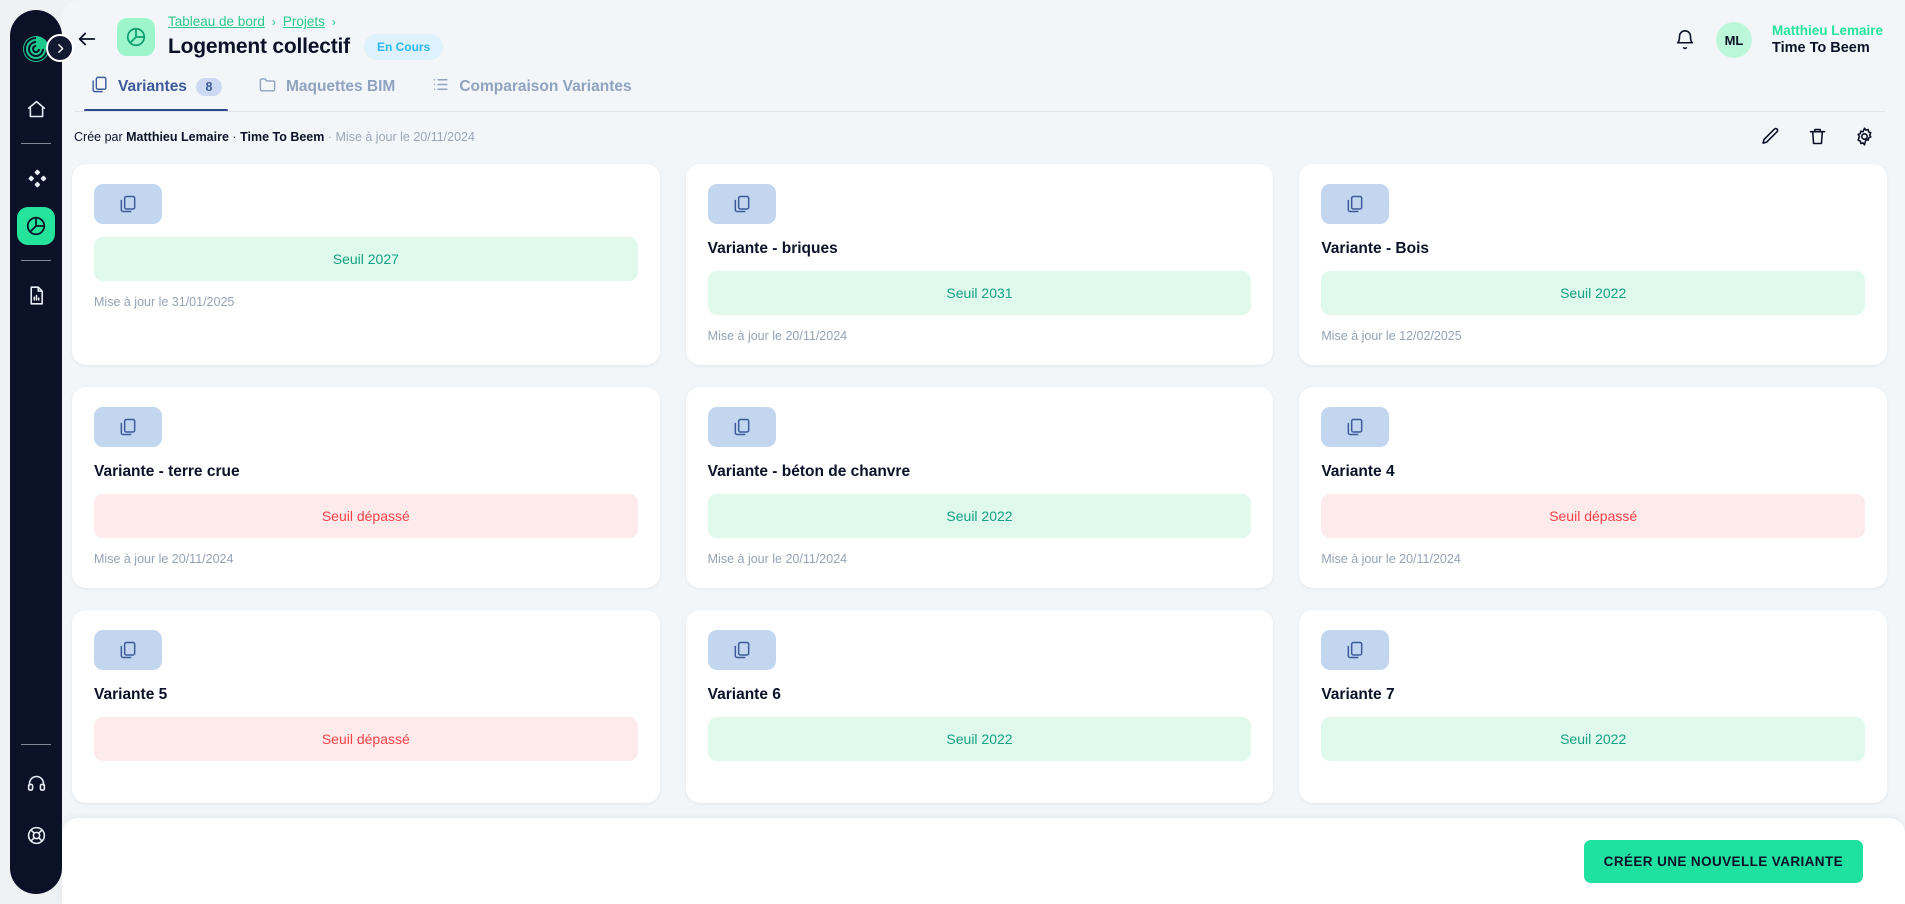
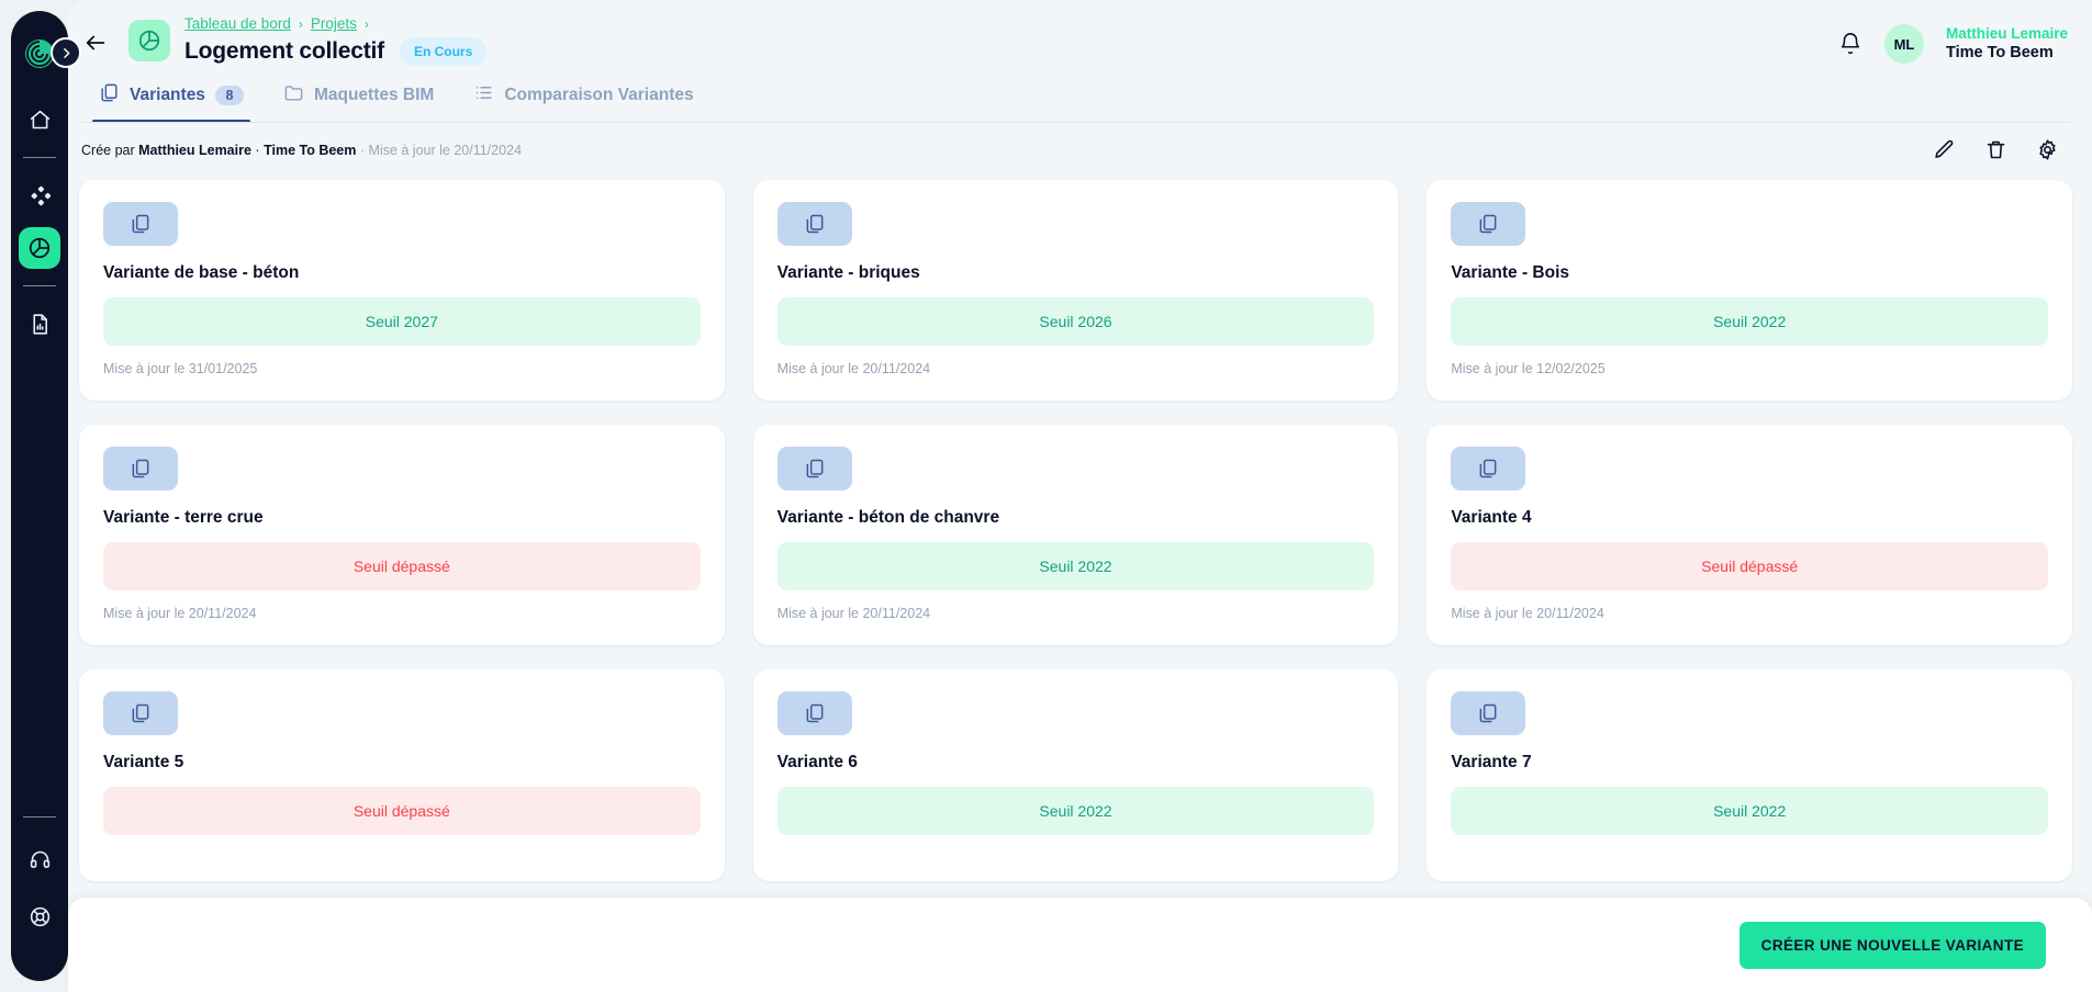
  Tableau de bord
  ›
  Projets
  ›
  Logement collectif
  En Cours
  ML
  Matthieu Lemaire
  Time To Beem
  Variantes
  8
  Maquettes BIM
  Comparaison Variantes
  Crée par Matthieu Lemaire · Time To Beem · Mise à jour le 20/11/2024
+ Variante de base - béton
  Seuil 2027
  Mise à jour le 31/01/2025
  Variante - briques
- Seuil 2031
+ Seuil 2026
  Mise à jour le 20/11/2024
  Variante - Bois
  Seuil 2022
  Mise à jour le 12/02/2025
  Variante - terre crue
  Seuil dépassé
  Mise à jour le 20/11/2024
  Variante - béton de chanvre
  Seuil 2022
  Mise à jour le 20/11/2024
  Variante 4
  Seuil dépassé
  Mise à jour le 20/11/2024
  Variante 5
  Seuil dépassé
  Variante 6
  Seuil 2022
  Variante 7
  Seuil 2022
  CRÉER UNE NOUVELLE VARIANTE
